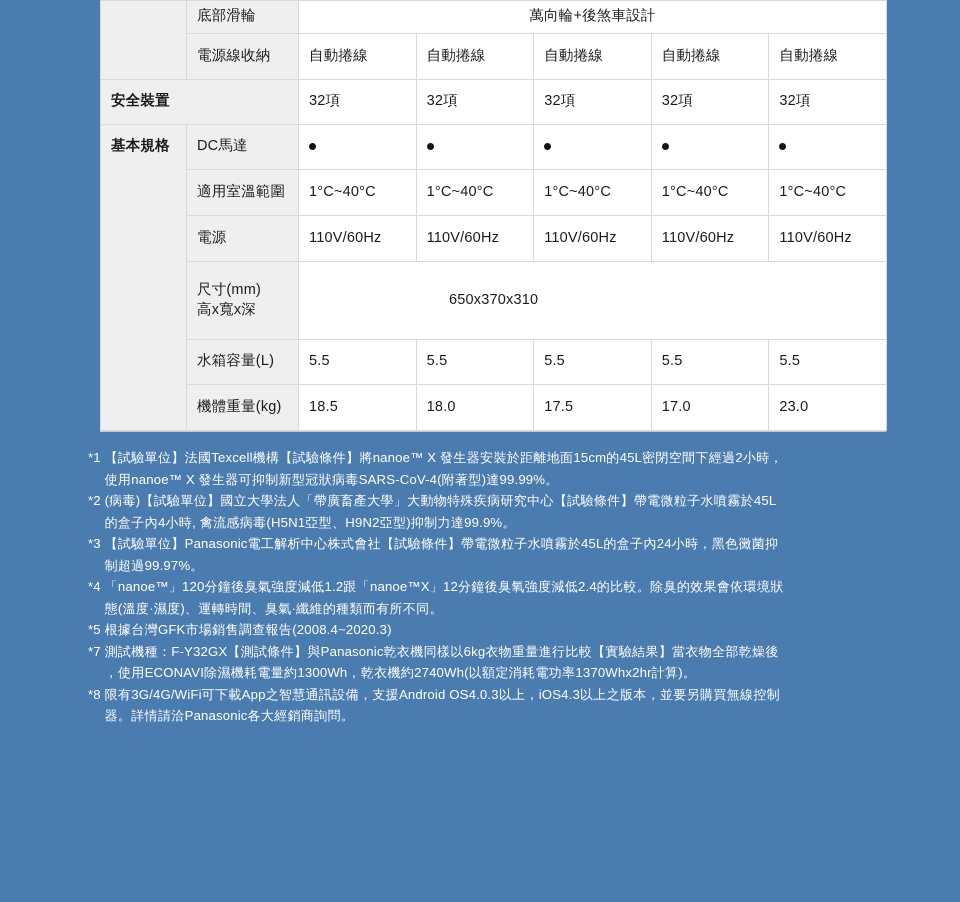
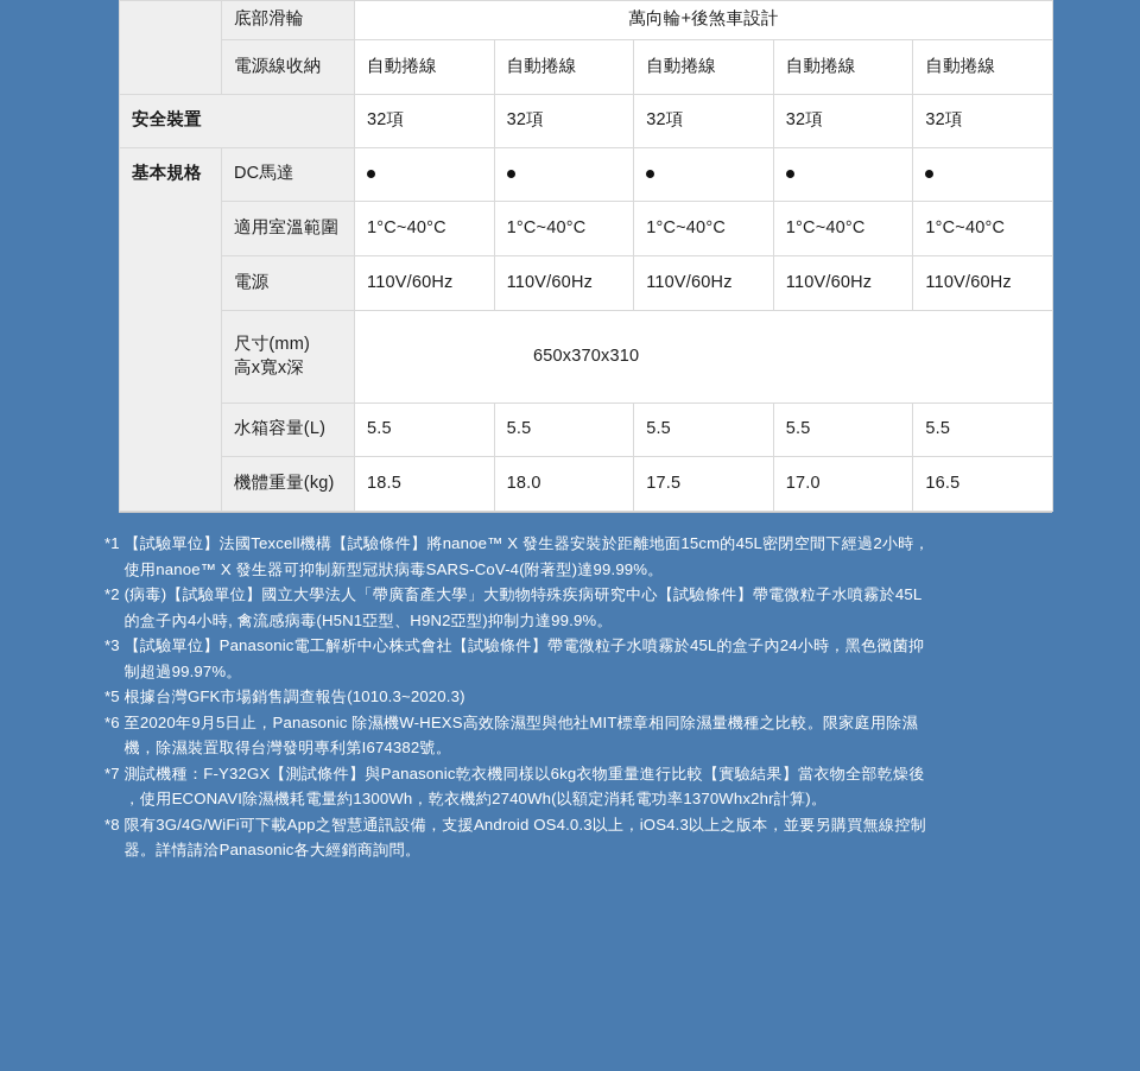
  	底部滑輪	萬向輪+後煞車設計
  電源線收納	自動捲線	自動捲線	自動捲線	自動捲線	自動捲線
  安全裝置	32項	32項	32項	32項	32項
  基本規格	DC馬達
  適用室溫範圍	1°C~40°C	1°C~40°C	1°C~40°C	1°C~40°C	1°C~40°C
  電源	110V/60Hz	110V/60Hz	110V/60Hz	110V/60Hz	110V/60Hz
  尺寸(mm)高x寬x深	650x370x310
  水箱容量(L)	5.5	5.5	5.5	5.5	5.5
- 機體重量(kg)	18.5	18.0	17.5	17.0	23.0
+ 機體重量(kg)	18.5	18.0	17.5	17.0	16.5
  *1
  【試驗單位】法國Texcell機構【試驗條件】將nanoe™ X 發生器安裝於距離地面15cm的45L密閉空間下經過2小時，
  使用nanoe™ X 發生器可抑制新型冠狀病毒SARS-CoV-4(附著型)達99.99%。
  *2
  (病毒)【試驗單位】國立大學法人「帶廣畜產大學」大動物特殊疾病研究中心【試驗條件】帶電微粒子水噴霧於45L
  的盒子內4小時, 禽流感病毒(H5N1亞型、H9N2亞型)抑制力達99.9%。
  *3
  【試驗單位】Panasonic電工解析中心株式會社【試驗條件】帶電微粒子水噴霧於45L的盒子內24小時，黑色黴菌抑
  制超過99.97%。
- *4
- 「nanoe™」120分鐘後臭氣強度減低1.2跟「nanoe™X」12分鐘後臭氧強度減低2.4的比較。除臭的效果會依環境狀
- 態(溫度·濕度)、運轉時間、臭氣·纖維的種類而有所不同。
  *5
- 根據台灣GFK市場銷售調查報告(2008.4~2020.3)
+ 根據台灣GFK市場銷售調查報告(1010.3~2020.3)
+ *6
+ 至2020年9月5日止，Panasonic 除濕機W-HEXS高效除濕型與他社MIT標章相同除濕量機種之比較。限家庭用除濕
+ 機，除濕裝置取得台灣發明專利第I674382號。
  *7
  測試機種：F-Y32GX【測試條件】與Panasonic乾衣機同樣以6kg衣物重量進行比較【實驗結果】當衣物全部乾燥後
  ，使用ECONAVI除濕機耗電量約1300Wh，乾衣機約2740Wh(以額定消耗電功率1370Whx2hr計算)。
  *8
  限有3G/4G/WiFi可下載App之智慧通訊設備，支援Android OS4.0.3以上，iOS4.3以上之版本，並要另購買無線控制
  器。詳情請洽Panasonic各大經銷商詢問。
